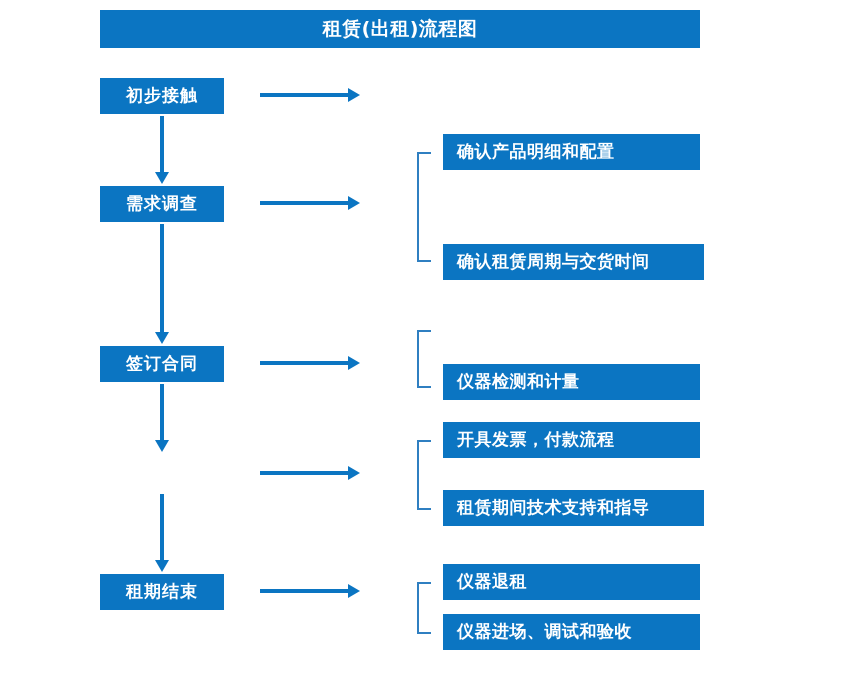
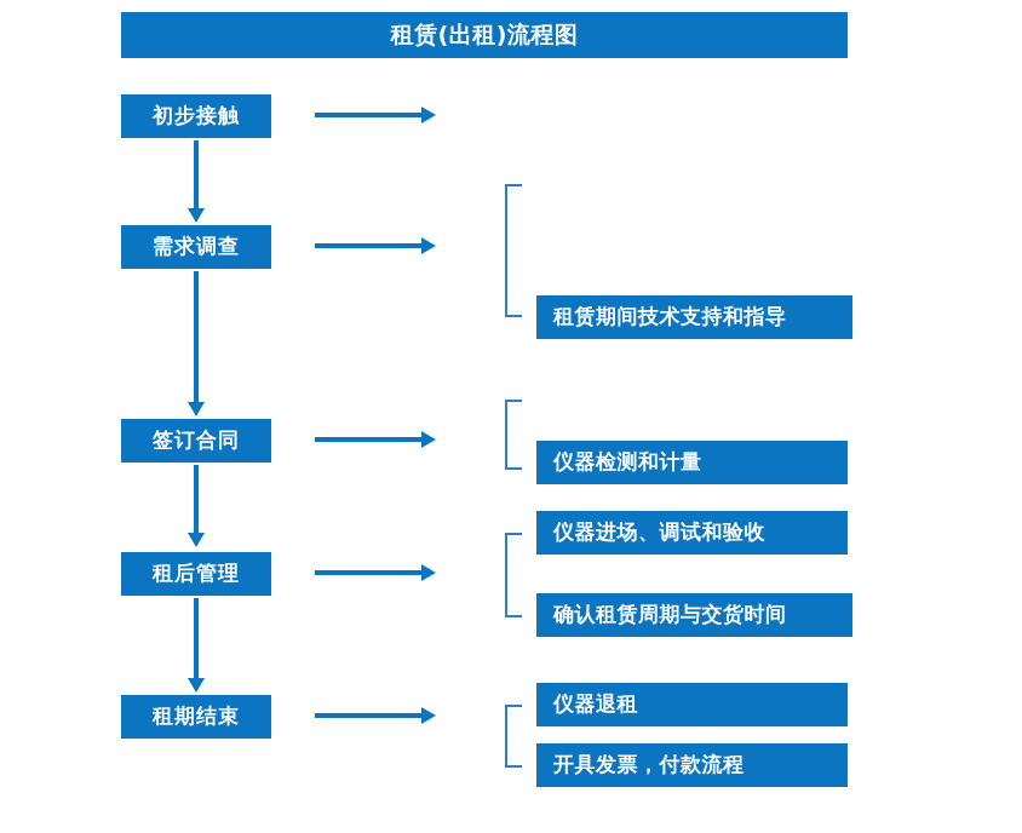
  租赁(出租)流程图
  初步接触
  需求调查
- 确认产品明细和配置
- 确认租赁周期与交货时间
+ 租赁期间技术支持和指导
  签订合同
  仪器检测和计量
+ 租后管理
- 开具发票，付款流程
+ 仪器进场、调试和验收
- 租赁期间技术支持和指导
+ 确认租赁周期与交货时间
  租期结束
  仪器退租
- 仪器进场、调试和验收
+ 开具发票，付款流程
